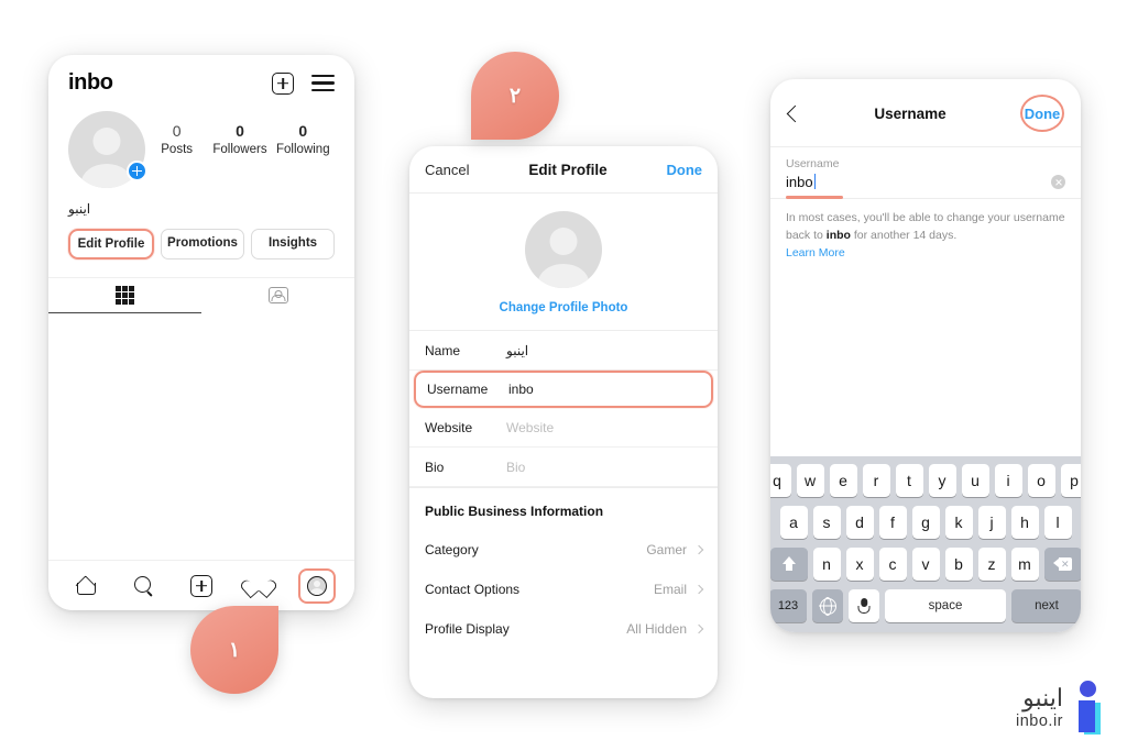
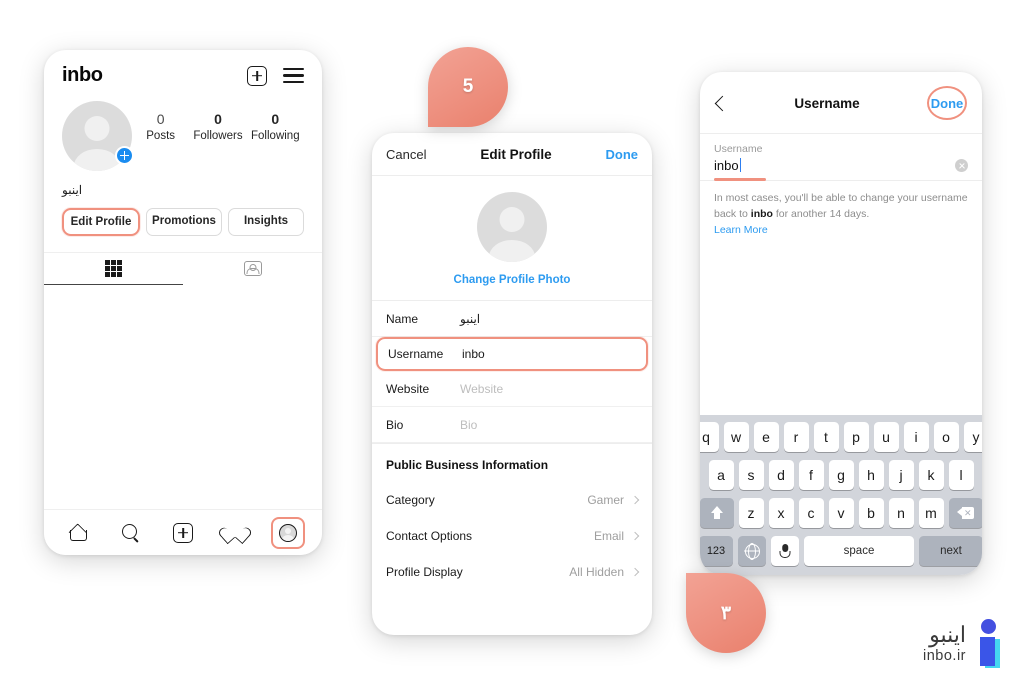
  inbo
  0
  Posts
  0
  Followers
  0
  Following
  اینبو
  Edit Profile
  Promotions
  Insights
  Cancel
  Edit Profile
  Done
  Change Profile Photo
  Name
  اینبو
  Username
  inbo
  Website
  Website
  Bio
  Bio
  Public Business Information
  Category
  Gamer
  Contact Options
  Email
  Profile Display
  All Hidden
  Username
  Done
  Username
  inbo
  In most cases, you'll be able to change your username back to inbo for another 14 days.
  Learn More
  q
  w
  e
  r
  t
- y
+ p
  u
  i
  o
- p
+ y
  a
  s
  d
  f
  g
- k
+ h
  j
- h
+ k
  l
- n
+ z
  x
  c
  v
  b
- z
+ n
  m
  ✕
  123
  space
  next
- ۱
- ۲
+ 5
+ ۳
  اینبو
  inbo.ir
